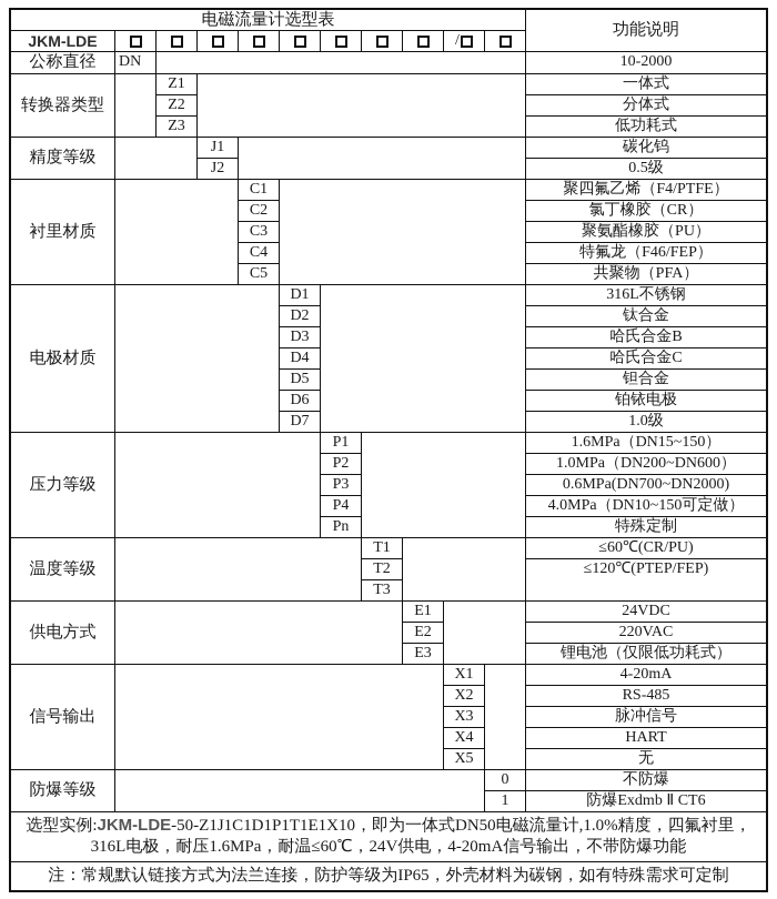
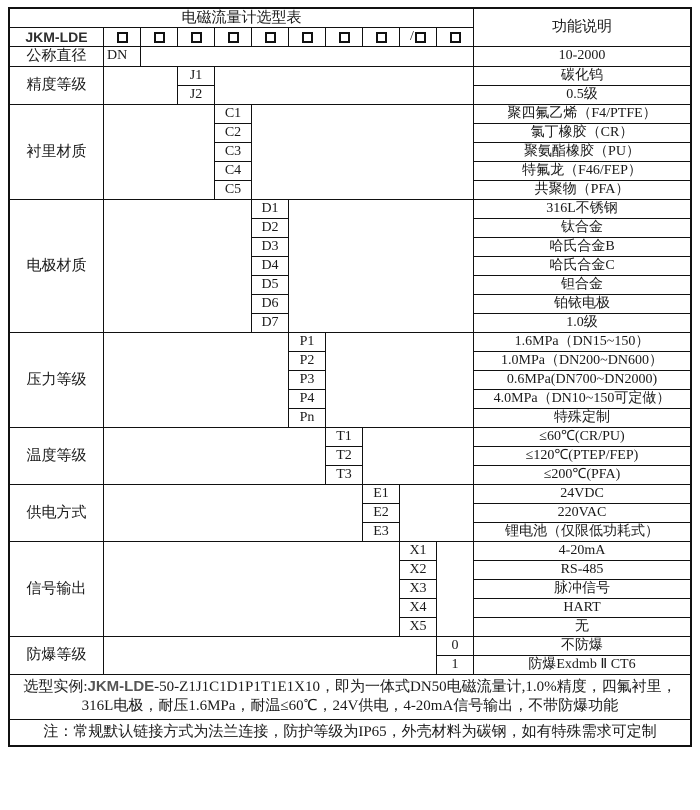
  电磁流量计选型表
  JKM-LDE
  /
  功能说明
  公称直径
  DN
  10-2000
- 转换器类型
- Z1
- Z2
- Z3
- 一体式
- 分体式
- 低功耗式
  精度等级
  J1
  J2
  碳化钨
  0.5级
  衬里材质
  C1
  C2
  C3
  C4
  C5
  聚四氟乙烯（F4/PTFE）
  氯丁橡胶（CR）
  聚氨酯橡胶（PU）
  特氟龙（F46/FEP）
  共聚物（PFA）
  电极材质
  D1
  D2
  D3
  D4
  D5
  D6
  D7
  316L不锈钢
  钛合金
  哈氏合金B
  哈氏合金C
  钽合金
  铂铱电极
  1.0级
  压力等级
  P1
  P2
  P3
  P4
  Pn
  1.6MPa（DN15~150）
  1.0MPa（DN200~DN600）
  0.6MPa(DN700~DN2000)
  4.0MPa（DN10~150可定做）
  特殊定制
  温度等级
  T1
  T2
  T3
  ≤60℃(CR/PU)
  ≤120℃(PTEP/FEP)
+ ≤200℃(PFA)
  供电方式
  E1
  E2
  E3
  24VDC
  220VAC
  锂电池（仅限低功耗式）
  信号输出
  X1
  X2
  X3
  X4
  X5
  4-20mA
  RS-485
  脉冲信号
  HART
  无
  防爆等级
  0
  1
  不防爆
  防爆Exdmb Ⅱ CT6
  选型实例:JKM-LDE-50-Z1J1C1D1P1T1E1X10，即为一体式DN50电磁流量计,1.0%精度，四氟衬里，316L电极，耐压1.6MPa，耐温≤60℃，24V供电，4-20mA信号输出，不带防爆功能
  注：常规默认链接方式为法兰连接，防护等级为IP65，外壳材料为碳钢，如有特殊需求可定制
